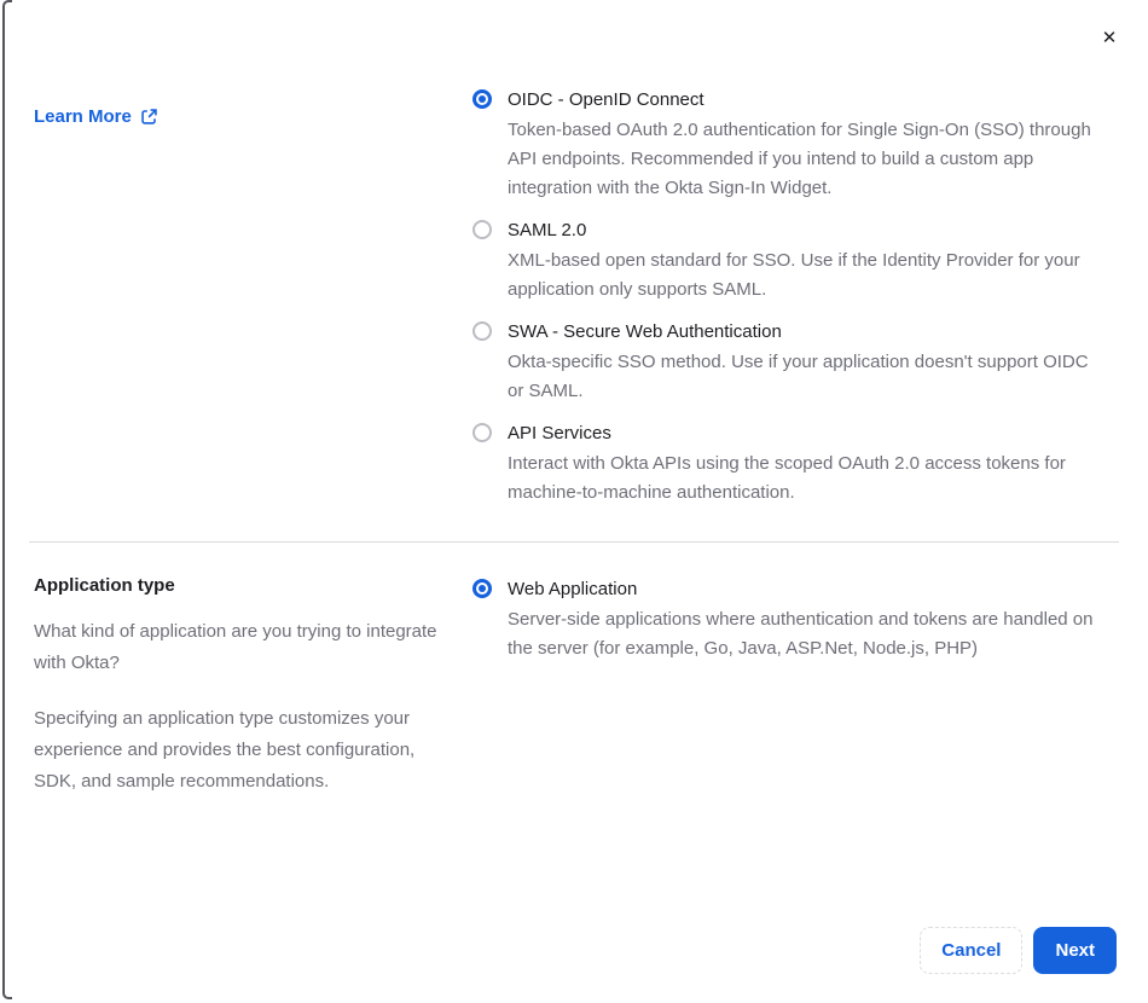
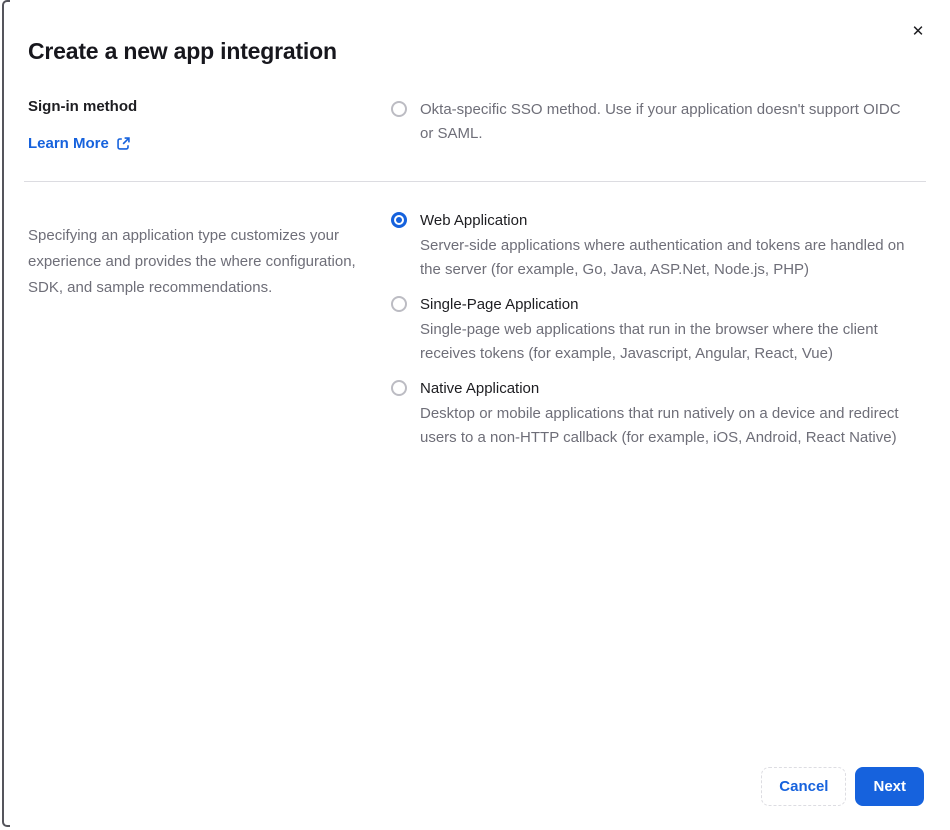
  ✕
+ Create a new app integration
+ Sign-in method
  Learn More
- OIDC - OpenID Connect
- Token-based OAuth 2.0 authentication for Single Sign-On (SSO) through API endpoints. Recommended if you intend to build a custom app integration with the Okta Sign-In Widget.
- SAML 2.0
- XML-based open standard for SSO. Use if the Identity Provider for your application only supports SAML.
- SWA - Secure Web Authentication
  Okta-specific SSO method. Use if your application doesn't support OIDC or SAML.
- API Services
- Interact with Okta APIs using the scoped OAuth 2.0 access tokens for machine-to-machine authentication.
- Application type
- What kind of application are you trying to integrate with Okta?
- Specifying an application type customizes your experience and provides the best configuration, SDK, and sample recommendations.
+ Specifying an application type customizes your experience and provides the where configuration, SDK, and sample recommendations.
  Web Application
  Server-side applications where authentication and tokens are handled on the server (for example, Go, Java, ASP.Net, Node.js, PHP)
+ Single-Page Application
+ Single-page web applications that run in the browser where the client receives tokens (for example, Javascript, Angular, React, Vue)
+ Native Application
+ Desktop or mobile applications that run natively on a device and redirect users to a non-HTTP callback (for example, iOS, Android, React Native)
  Cancel
  Next
